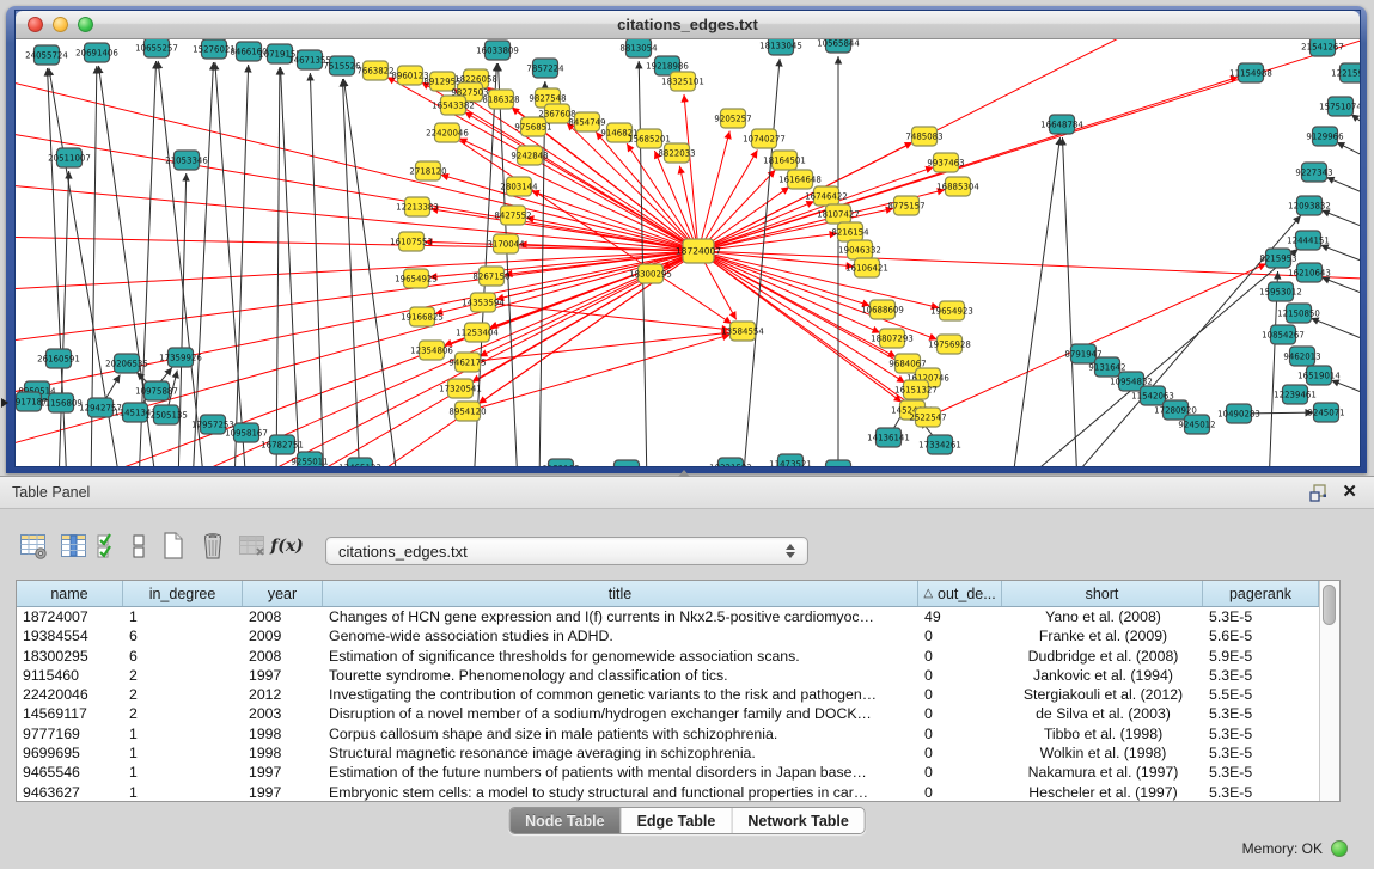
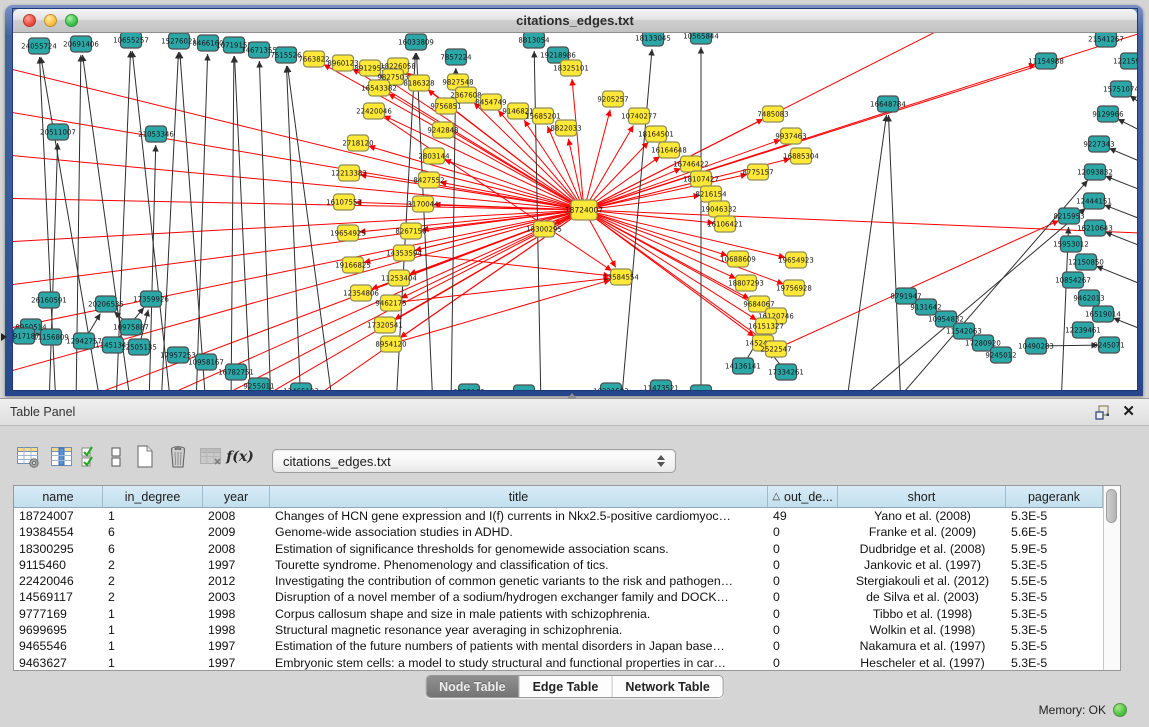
  citations_edges.txt
  24055724
  20691406
  10655257
  15276021
  8466160
  1071915
  14671355
  7515526
  16033809
  7857224
  8813054
  19218986
  18133045
  10565844
  16648784
  11154988
  21541267
  20511007
  21053346
  917187
  11156809
  12942757
  20206535
  17359926
  10975887
  1145134
  12505135
  17957253
  10958167
  16782751
  26160591
  9255011
  11473521
  14136141
  17334261
  15751074
  9129966
  9227343
  12093832
  12444151
  8215953
  16210643
  15953012
  12150850
  10854267
  9462013
  16519014
  12239461
  9245071
  8791947
  9131642
  10954832
  11542063
  17280920
  9245012
  10490283
  7663822
  8960123
  8912955
  18226058
  9827503
  16543382
  8186328
  9827548
  2367608
  9756851
  8454749
  9146821
  15685201
  8822033
  22420046
  9242848
  2718120
  18325101
  12213383
  16107553
  19654925
  19166825
  2803144
  8427552
  3170044
  8267150
  14353594
  11253404
  9462175
  17320541
  8954120
  12354806
  18724007
  18300295
  7485083
  9937463
  16885304
  8775157
  16746422
  18107427
  8216154
  19046332
  16106421
  10688609
  18807293
  19654923
  19756928
  9684067
  16120746
  16151327
  2522547
  13584554
  9205257
  10740277
  18164501
  16164648
  Table Panel
  ✕
  f(x)
  citations_edges.txt
  name
  in_degree
  year
  title
  △
  out_de...
  short
  pagerank
  18724007
  1
  2008
  Changes of HCN gene expression and I(f) currents in Nkx2.5-positive cardiomyoc…
  49
  Yano et al. (2008)
  5.3E-5
  19384554
  6
  2009
  Genome-wide association studies in ADHD.
  0
  Franke et al. (2009)
  5.6E-5
  18300295
  6
  2008
  Estimation of significance thresholds for genomewide association scans.
  0
  Dudbridge et al. (2008)
  5.9E-5
  9115460
  2
  1997
  Tourette syndrome. Phenomenology and classification of tics.
  0
- Jankovic et al. (1994)
+ Jankovic et al. (1997)
  5.3E-5
  22420046
  2
  2012
  Investigating the contribution of common genetic variants to the risk and pathogen…
  0
  Stergiakouli et al. (2012)
  5.5E-5
  14569117
  2
  2003
  Disruption of a novel member of a sodium/hydrogen exchanger family and DOCK…
  0
  de Silva et al. (2003)
  5.3E-5
  9777169
  1
  1998
  Corpus callosum shape and size in male patients with schizophrenia.
  0
  Tibbo et al. (1998)
  5.3E-5
  9699695
  1
  1998
- Structural magnetic resonance image averaging in schizophrenia.
+ Structural magnetic resonance year averaging in schizophrenia.
  0
  Wolkin et al. (1998)
  5.3E-5
  9465546
  1
  1997
  Estimation of the future numbers of patients with mental disorders in Japan base…
  0
  Nakamura et al. (1997)
  5.3E-5
  9463627
  1
  1997
  Embryonic stem cells: a model to study structural and functional properties in car…
  0
  Hescheler et al. (1997)
  5.3E-5
  Node Table
  Edge Table
  Network Table
  Memory: OK
